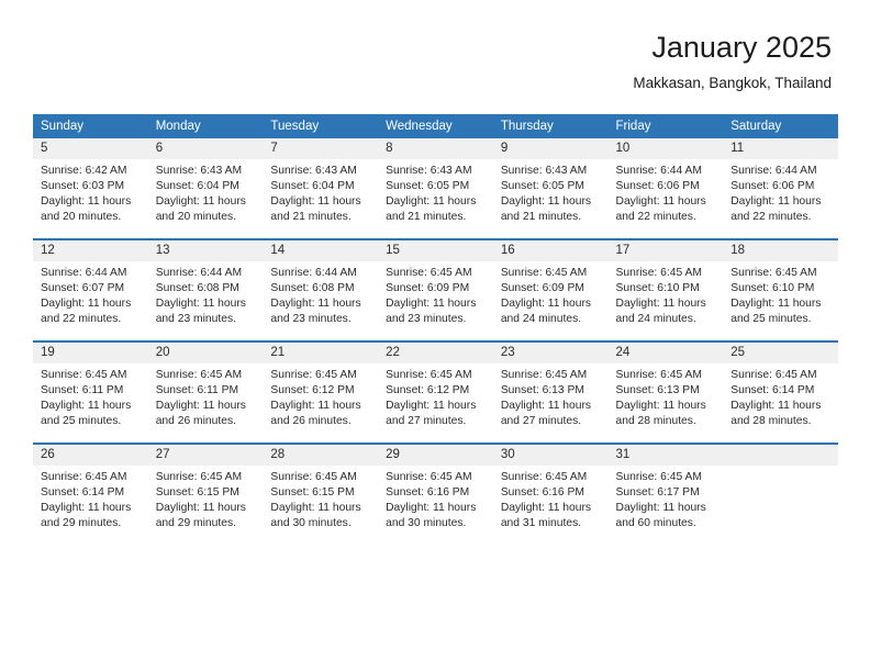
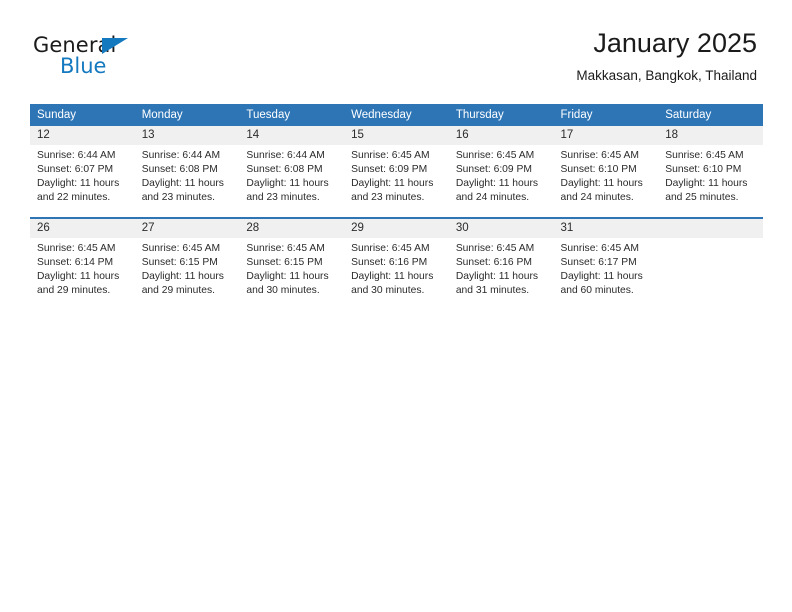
+ General
+ Blue
  January 2025
  Makkasan, Bangkok, Thailand
  Sunday	Monday	Tuesday	Wednesday	Thursday	Friday	Saturday
- 5Sunrise: 6:42 AMSunset: 6:03 PMDaylight: 11 hours and 20 minutes.	6Sunrise: 6:43 AMSunset: 6:04 PMDaylight: 11 hours and 20 minutes.	7Sunrise: 6:43 AMSunset: 6:04 PMDaylight: 11 hours and 21 minutes.	8Sunrise: 6:43 AMSunset: 6:05 PMDaylight: 11 hours and 21 minutes.	9Sunrise: 6:43 AMSunset: 6:05 PMDaylight: 11 hours and 21 minutes.	10Sunrise: 6:44 AMSunset: 6:06 PMDaylight: 11 hours and 22 minutes.	11Sunrise: 6:44 AMSunset: 6:06 PMDaylight: 11 hours and 22 minutes.
  12Sunrise: 6:44 AMSunset: 6:07 PMDaylight: 11 hours and 22 minutes.	13Sunrise: 6:44 AMSunset: 6:08 PMDaylight: 11 hours and 23 minutes.	14Sunrise: 6:44 AMSunset: 6:08 PMDaylight: 11 hours and 23 minutes.	15Sunrise: 6:45 AMSunset: 6:09 PMDaylight: 11 hours and 23 minutes.	16Sunrise: 6:45 AMSunset: 6:09 PMDaylight: 11 hours and 24 minutes.	17Sunrise: 6:45 AMSunset: 6:10 PMDaylight: 11 hours and 24 minutes.	18Sunrise: 6:45 AMSunset: 6:10 PMDaylight: 11 hours and 25 minutes.
- 19Sunrise: 6:45 AMSunset: 6:11 PMDaylight: 11 hours and 25 minutes.	20Sunrise: 6:45 AMSunset: 6:11 PMDaylight: 11 hours and 26 minutes.	21Sunrise: 6:45 AMSunset: 6:12 PMDaylight: 11 hours and 26 minutes.	22Sunrise: 6:45 AMSunset: 6:12 PMDaylight: 11 hours and 27 minutes.	23Sunrise: 6:45 AMSunset: 6:13 PMDaylight: 11 hours and 27 minutes.	24Sunrise: 6:45 AMSunset: 6:13 PMDaylight: 11 hours and 28 minutes.	25Sunrise: 6:45 AMSunset: 6:14 PMDaylight: 11 hours and 28 minutes.
  26Sunrise: 6:45 AMSunset: 6:14 PMDaylight: 11 hours and 29 minutes.	27Sunrise: 6:45 AMSunset: 6:15 PMDaylight: 11 hours and 29 minutes.	28Sunrise: 6:45 AMSunset: 6:15 PMDaylight: 11 hours and 30 minutes.	29Sunrise: 6:45 AMSunset: 6:16 PMDaylight: 11 hours and 30 minutes.	30Sunrise: 6:45 AMSunset: 6:16 PMDaylight: 11 hours and 31 minutes.	31Sunrise: 6:45 AMSunset: 6:17 PMDaylight: 11 hours and 60 minutes.
